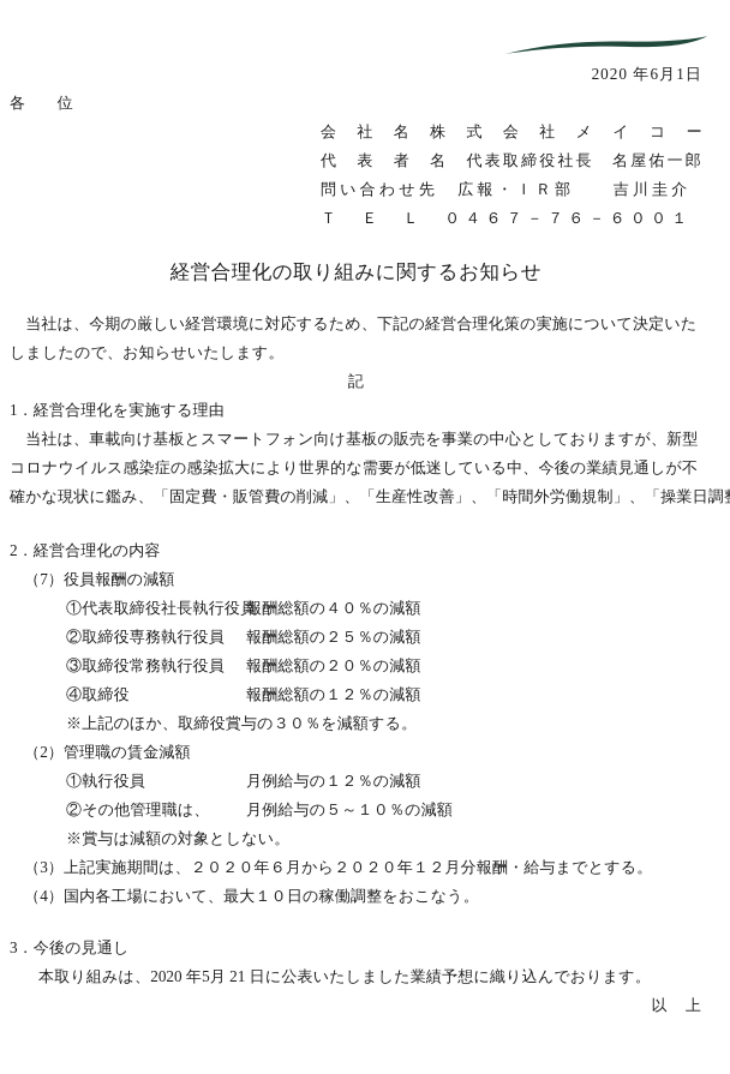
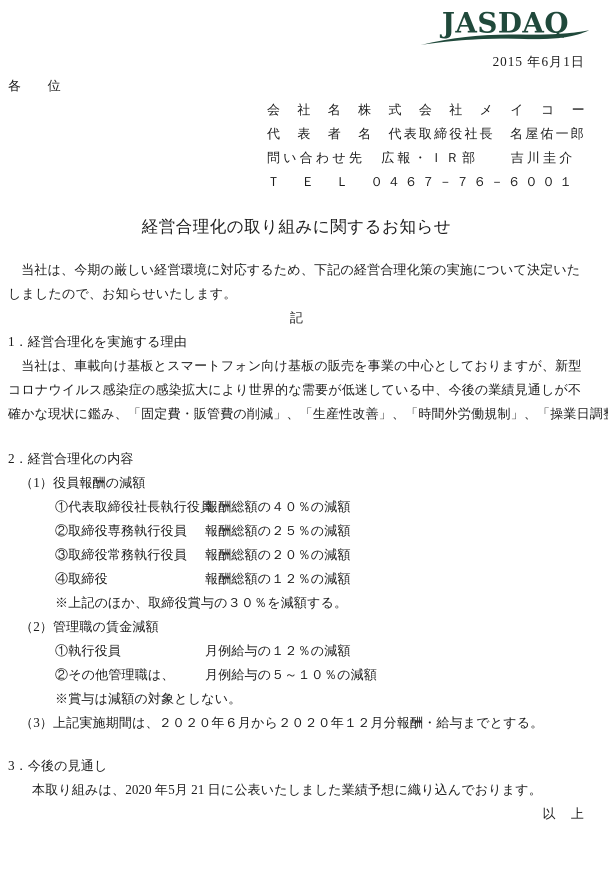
+ JASDAQ
- 2020 年6月1日
+ 2015 年6月1日
  各 位
  会 社 名 株 式 会 社 メ イ コ ー
  代 表 者 名 代表取締役社長 名屋佑一郎
  問い合わせ先 広報・ＩＲ部 吉川圭介
  Ｔ Ｅ Ｌ ０４６７－７６－６００１
  経営合理化の取り組みに関するお知らせ
  当社は、今期の厳しい経営環境に対応するため、下記の経営合理化策の実施について決定いた
  しましたので、お知らせいたします。
  記
  1．経営合理化を実施する理由
  当社は、車載向け基板とスマートフォン向け基板の販売を事業の中心としておりますが、新型
  コロナウイルス感染症の感染拡大により世界的な需要が低迷している中、今後の業績見通しが不
  確かな現状に鑑み、「固定費・販管費の削減」、「生産性改善」、「時間外労働規制」、「操業日調
  2．経営合理化の内容
- （7）役員報酬の減額
+ （1）役員報酬の減額
  ①代表取締役社長執行役
  報酬総額の４０％の減額
  ②取締役専務執行役員
  報酬総額の２５％の減額
  ③取締役常務執行役員
  報酬総額の２０％の減額
  ④取締役
  報酬総額の１２％の減額
  ※上記のほか、取締役賞与の３０％を減額する。
  （2）管理職の賃金減額
  ①執行役員
  月例給与の１２％の減額
  ②その他管理職は、
  月例給与の５～１０％の減額
  ※賞与は減額の対象としない。
  （3）上記実施期間は、２０２０年６月から２０２０年１２月分報酬・給与までとする。
- （4）国内各工場において、最大１０日の稼働調整をおこなう。
  3．今後の見通し
  本取り組みは、2020 年5月 21 日に公表いたしました業績予想に織り込んでおります。
  以 上
